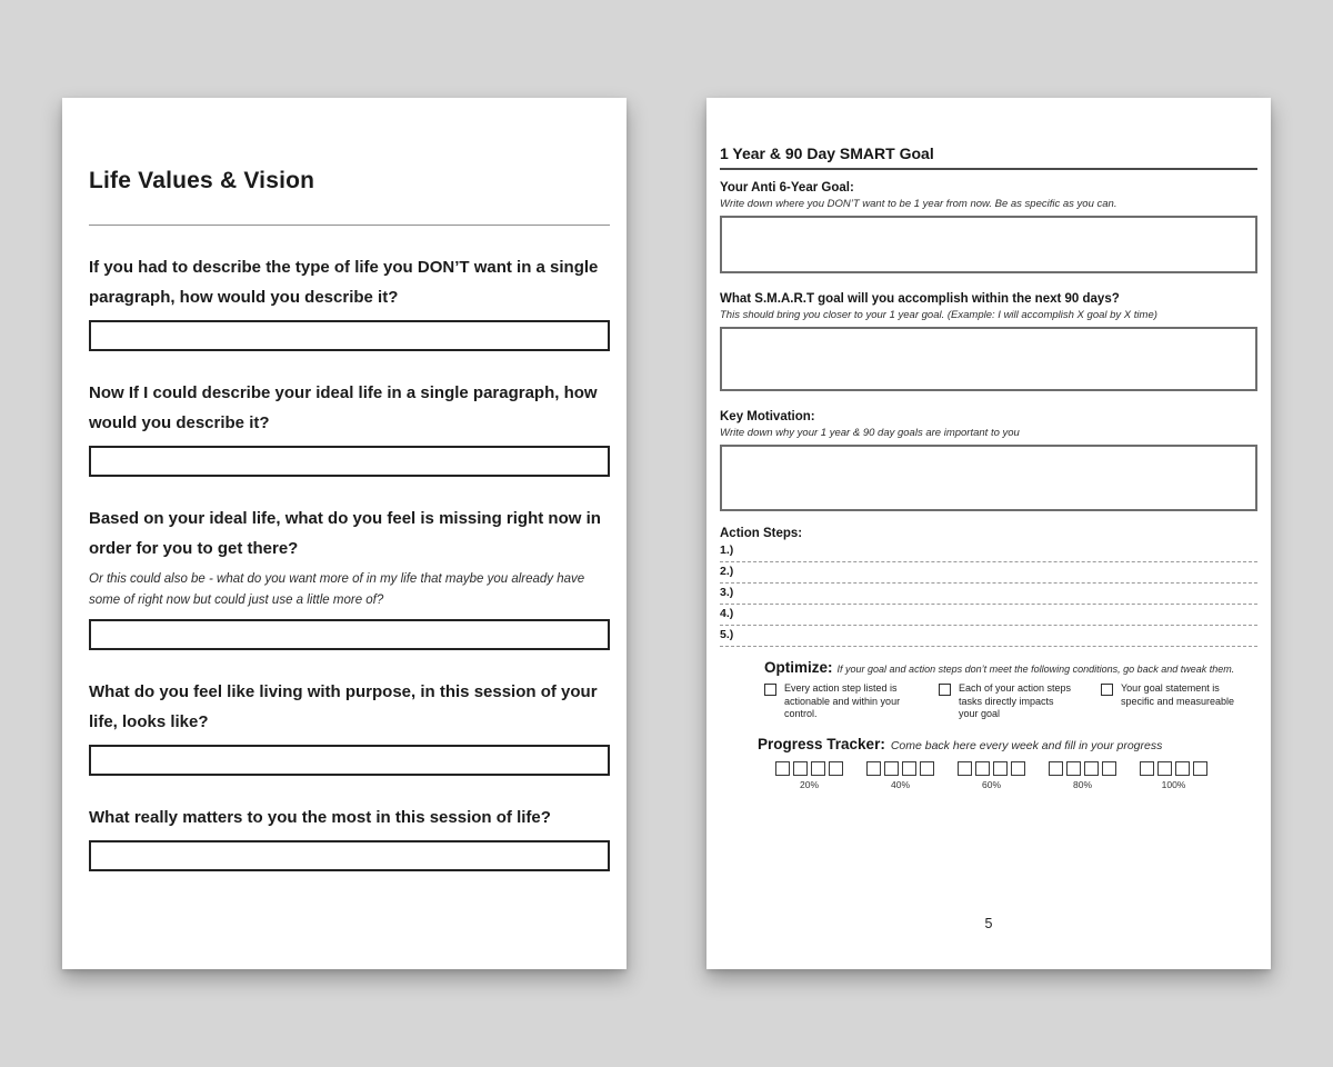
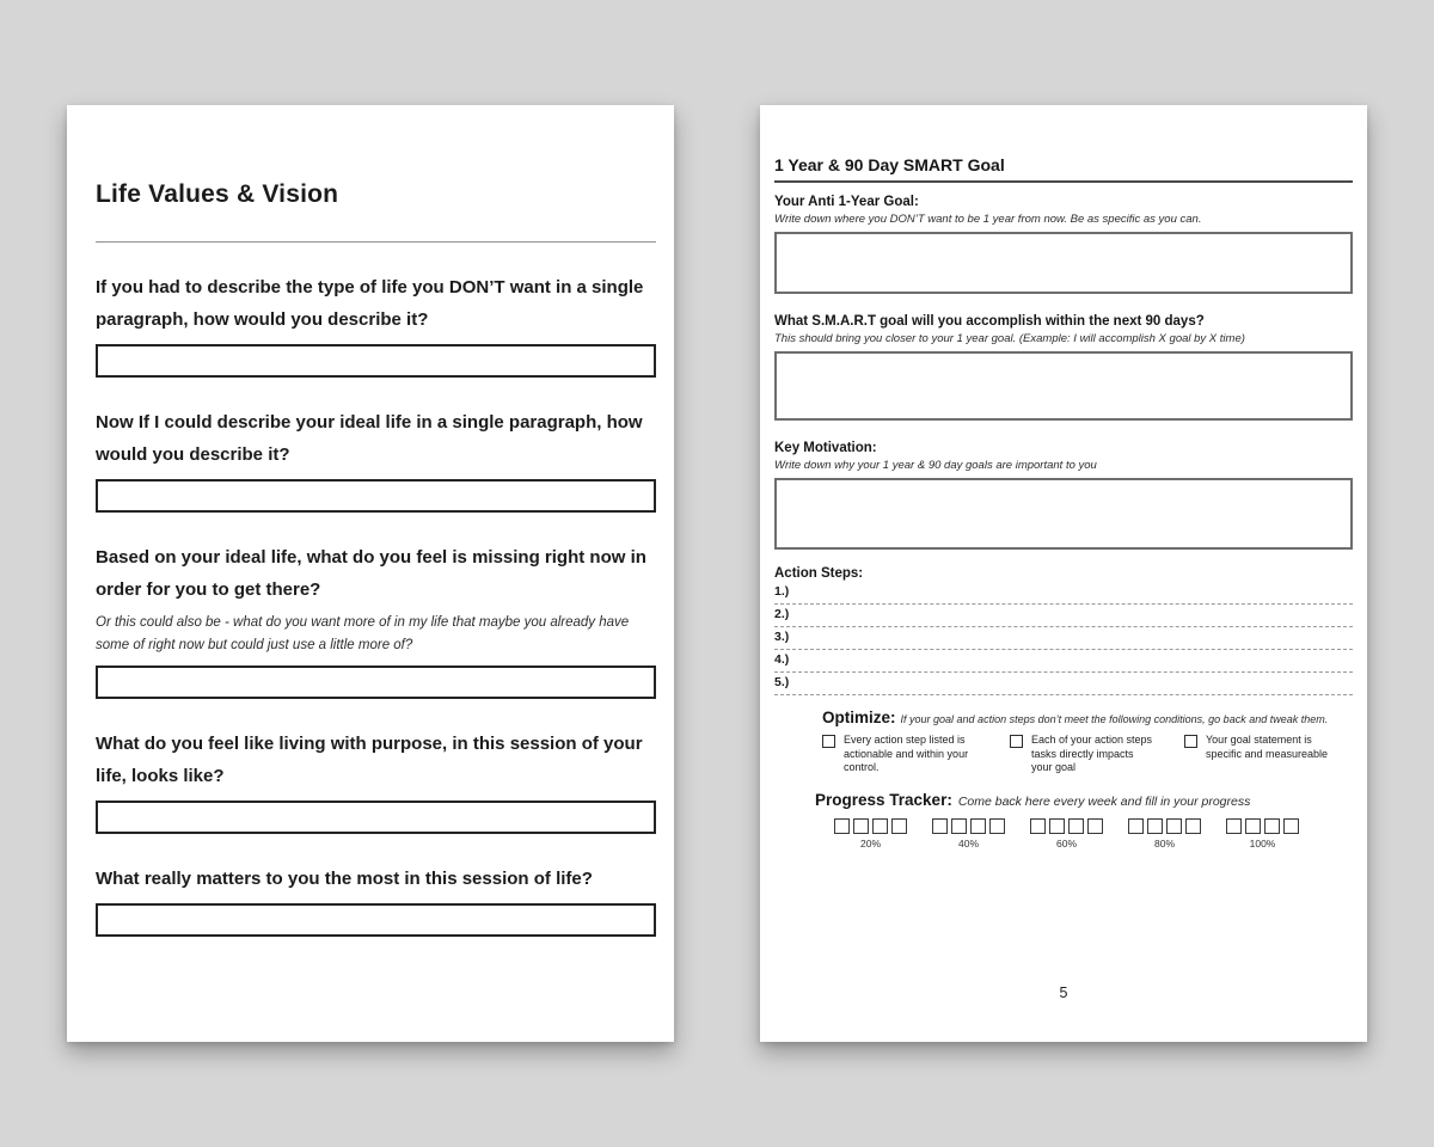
  Life Values & Vision
  If you had to describe the type of life you DON’T want in a single paragraph, how would you describe it?
  Now If I could describe your ideal life in a single paragraph, how would you describe it?
  Based on your ideal life, what do you feel is missing right now in order for you to get there?
  Or this could also be - what do you want more of in my life that maybe you already have some of right now but could just use a little more of?
  What do you feel like living with purpose, in this session of your life, looks like?
  What really matters to you the most in this session of life?
  1 Year & 90 Day SMART Goal
- Your Anti 6-Year Goal:
+ Your Anti 1-Year Goal:
  Write down where you DON’T want to be 1 year from now. Be as specific as you can.
  What S.M.A.R.T goal will you accomplish within the next 90 days?
  This should bring you closer to your 1 year goal. (Example: I will accomplish X goal by X time)
  Key Motivation:
  Write down why your 1 year & 90 day goals are important to you
  Action Steps:
  1.)
  2.)
  3.)
  4.)
  5.)
  Optimize: If your goal and action steps don’t meet the following conditions, go back and tweak them.
  Every action step listed is actionable and within your control.
  Each of your action steps tasks directly impacts your goal
  Your goal statement is specific and measureable
  Progress Tracker: Come back here every week and fill in your progress
  20%
  40%
  60%
  80%
  100%
  5
